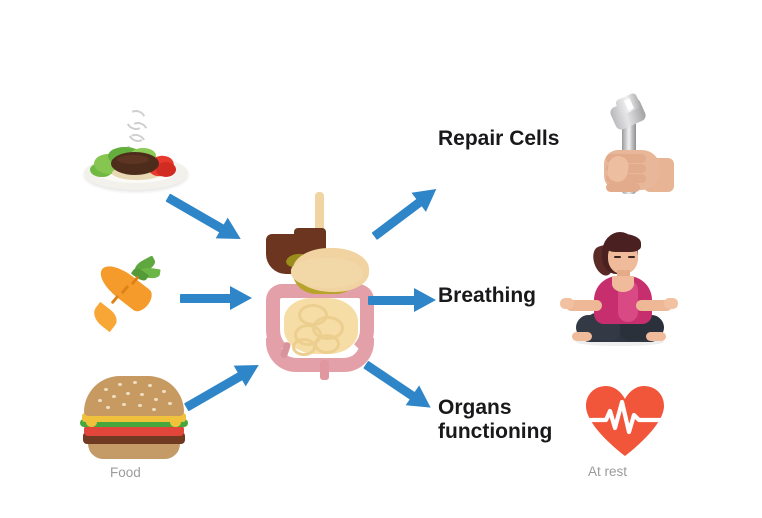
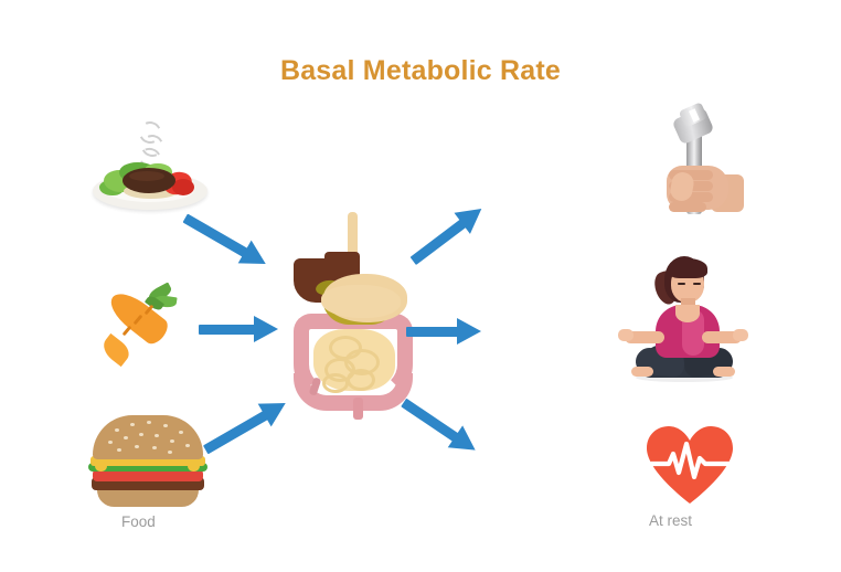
+ Basal Metabolic Rate
  Food
- Repair Cells
- Breathing
- Organs functioning
  At rest
